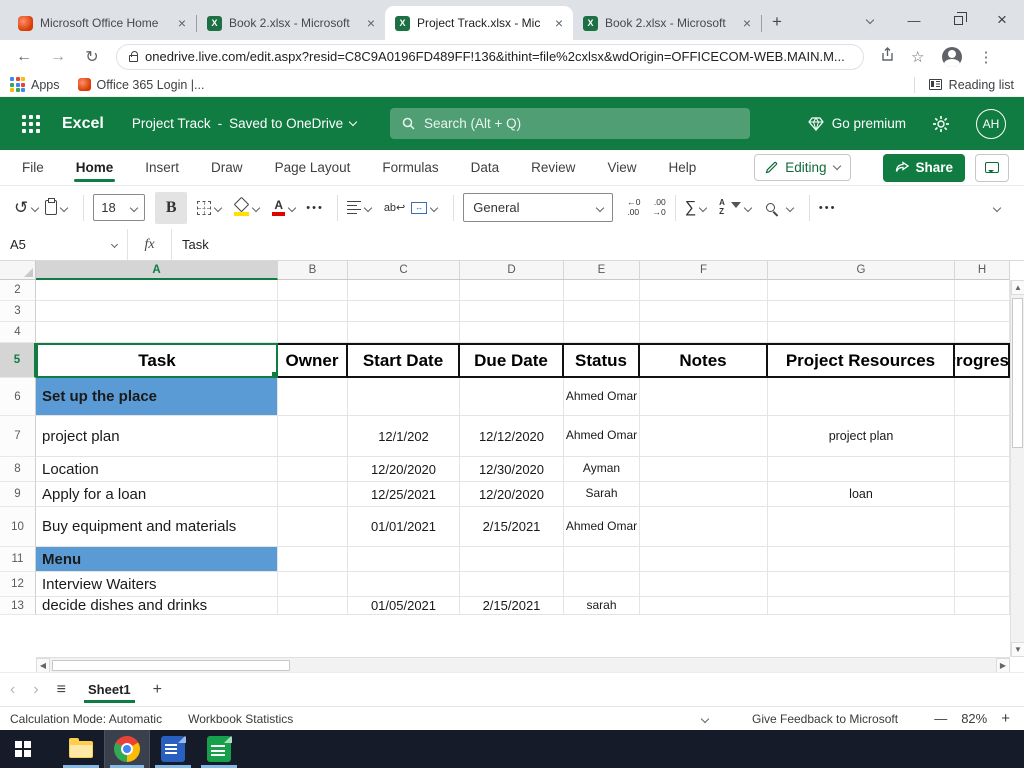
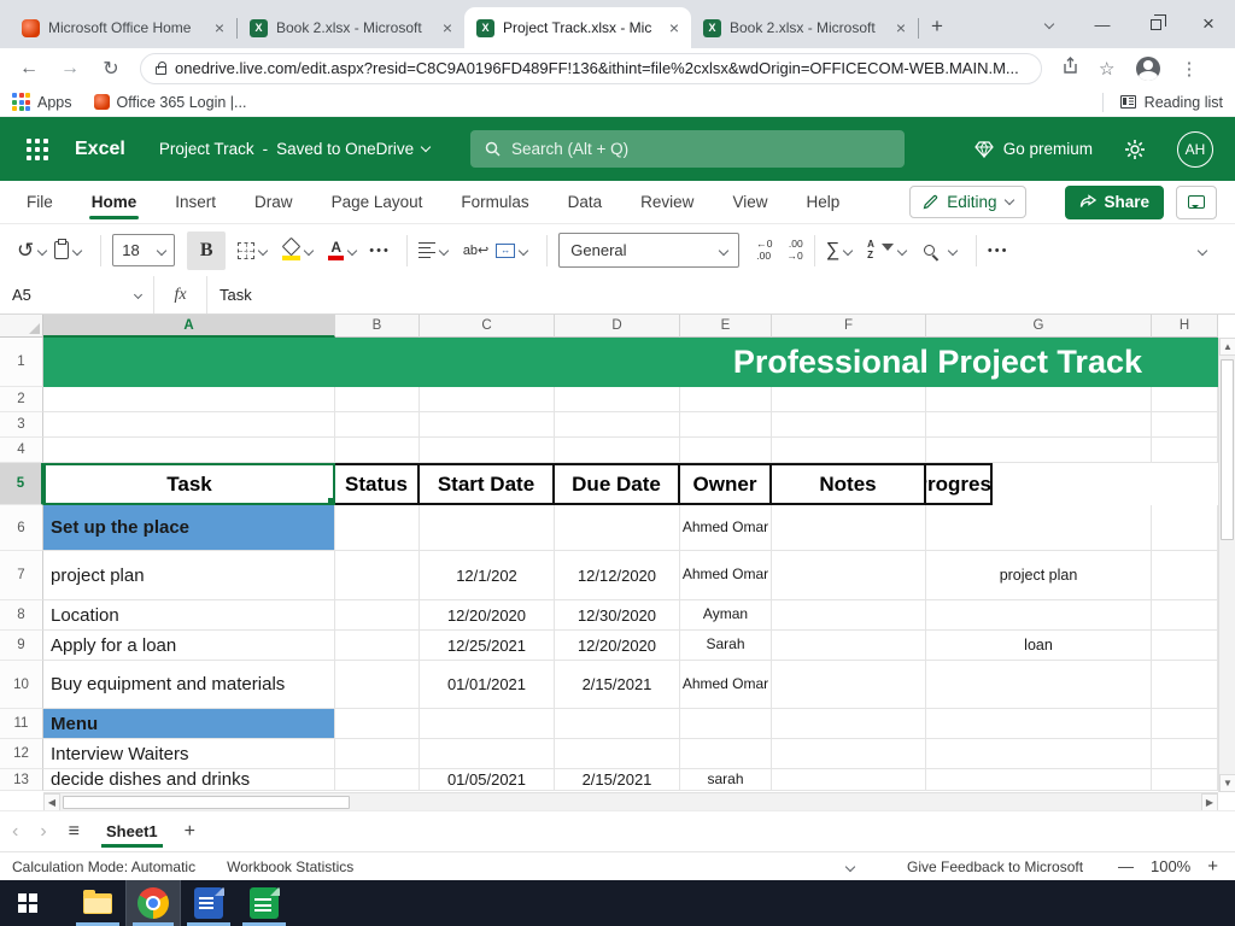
  Microsoft Office Home
  ×
  X
  Book 2.xlsx - Microsoft
  ×
  X
  Project Track.xlsx - Mic
  ×
  X
  Book 2.xlsx - Microsoft
  ×
  +
  —
  ×
  ←
  →
  ↻
  onedrive.live.com/edit.aspx?resid=C8C9A0196FD489FF!136&ithint=file%2cxlsx&wdOrigin=OFFICECOM-WEB.MAIN.M...
  ☆
  ⋮
  Apps
  Office 365 Login |...
  Reading list
  Excel
  Project Track
  -
  Saved to OneDrive
  Search (Alt + Q)
  Go premium
  AH
  File
  Home
  Insert
  Draw
  Page Layout
  Formulas
  Data
  Review
  View
  Help
  Editing
  Share
  ↺
  18
  B
  A
  •••
  ab↩
  ↔
  General
  ←0
  .00
  .00
  →0
  ∑
  A
  Z
  •••
  A5
  fx
  Task
  A
  B
  C
  D
  E
  F
  G
  H
+ 1
+ Professional Project Track
  2
  3
  4
  5
  Task
- Owner
+ Status
  Start Date
  Due Date
- Status
+ Owner
  Notes
- Project Resources
  rogres
  6
  Set up the place
  Ahmed Omar
  7
  project plan
  12/1/202
  12/12/2020
  Ahmed Omar
  project plan
  8
  Location
  12/20/2020
  12/30/2020
  Ayman
  9
  Apply for a loan
  12/25/2021
  12/20/2020
  Sarah
  loan
  10
  Buy equipment and materials
  01/01/2021
  2/15/2021
  Ahmed Omar
  11
  Menu
  12
  Interview Waiters
  13
  decide dishes and drinks
  01/05/2021
  2/15/2021
  sarah
  ▲
  ▼
  ◀
  ▶
  ‹
  ›
  ≡
  Sheet1
  +
  Calculation Mode: Automatic
  Workbook Statistics
  Give Feedback to Microsoft
  —
- 82%
+ 100%
  +
